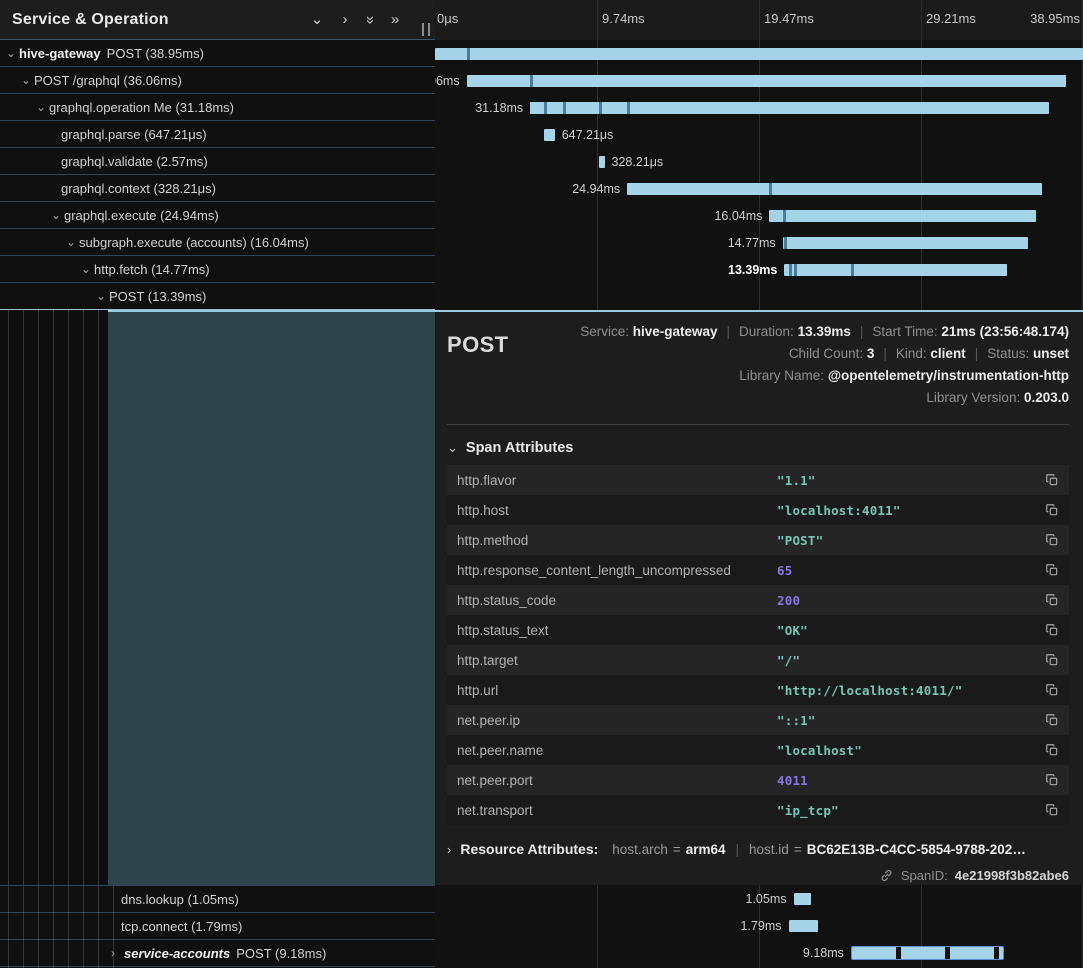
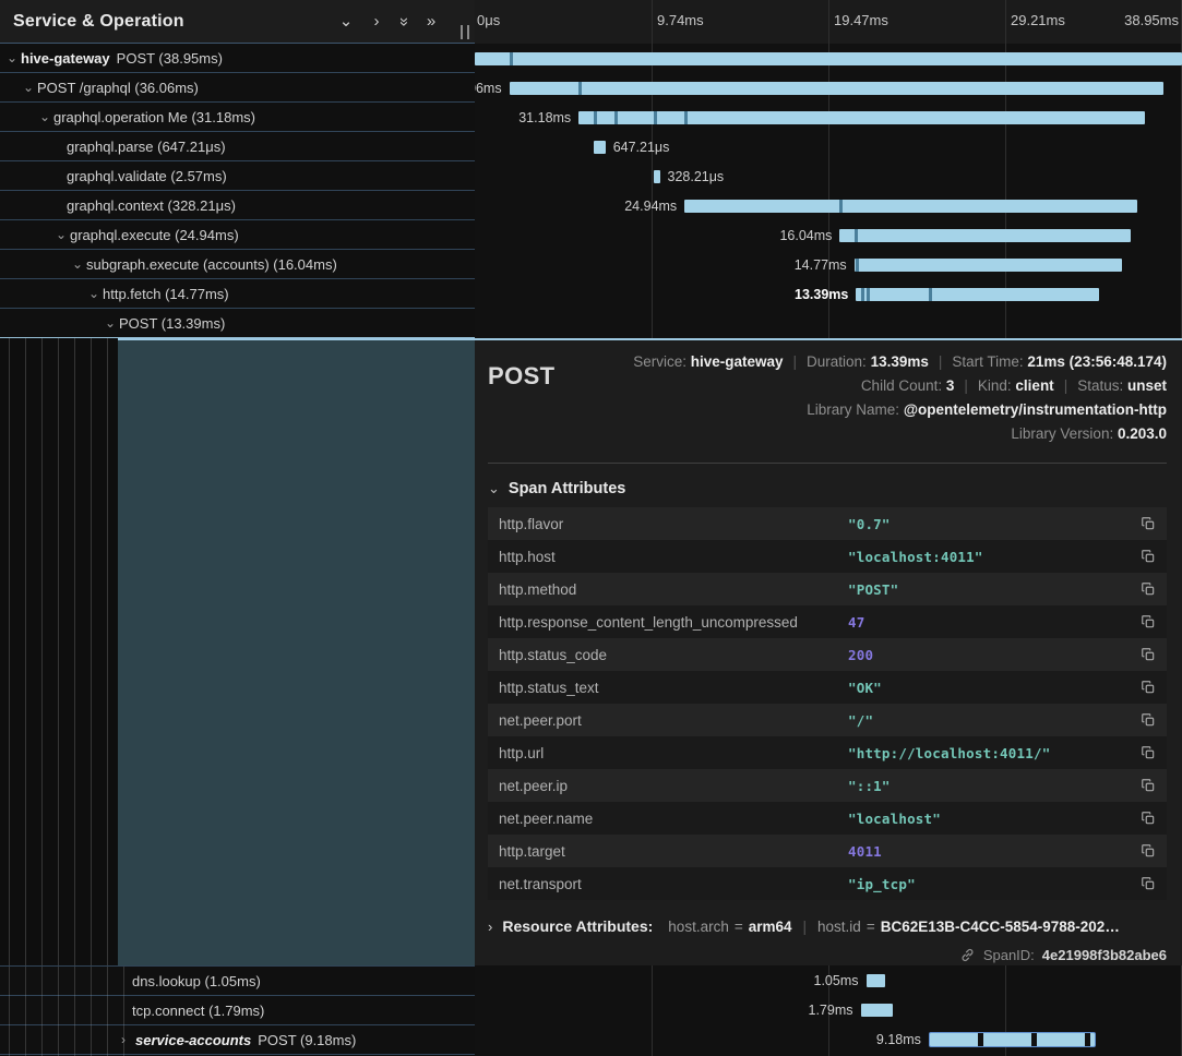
  Service & Operation
  ⌄
  hive-gateway
  POST (38.95ms)
  ⌄
  POST /graphql (36.06ms)
  ⌄
  graphql.operation Me (31.18ms)
  graphql.parse (647.21μs)
  graphql.validate (2.57ms)
  graphql.context (328.21μs)
  ⌄
  graphql.execute (24.94ms)
  ⌄
  subgraph.execute (accounts) (16.04ms)
  ⌄
  http.fetch (14.77ms)
  ⌄
  POST (13.39ms)
  dns.lookup (1.05ms)
  tcp.connect (1.79ms)
  ›
  service-accounts
  POST (9.18ms)
  0μs
  9.74ms
  19.47ms
  29.21ms
  38.95ms
  31.18ms
  647.21μs
  328.21μs
  24.94ms
  16.04ms
  14.77ms
  13.39ms
  1.05ms
  1.79ms
  9.18ms
  POST
  Service: hive-gateway | Duration: 13.39ms | Start Time: 21ms (23:56:48.174)
  Child Count: 3 | Kind: client | Status: unset
  Library Name: @opentelemetry/instrumentation-http
  Library Version: 0.203.0
  ⌄ Span Attributes
  http.flavor
- "1.1"
+ "0.7"
  http.host
  "localhost:4011"
  http.method
  "POST"
  http.response_content_length_uncompressed
- 65
+ 47
  http.status_code
  200
  http.status_text
  "OK"
- http.target
+ net.peer.port
  "/"
  http.url
  "http://localhost:4011/"
  net.peer.ip
  "::1"
  net.peer.name
  "localhost"
- net.peer.port
+ http.target
  4011
  net.transport
  "ip_tcp"
  ›
  Resource Attributes:
  host.arch = arm64 | host.id = BC62E13B-C4CC-5854-9788-202…
  SpanID:
  4e21998f3b82abe6
